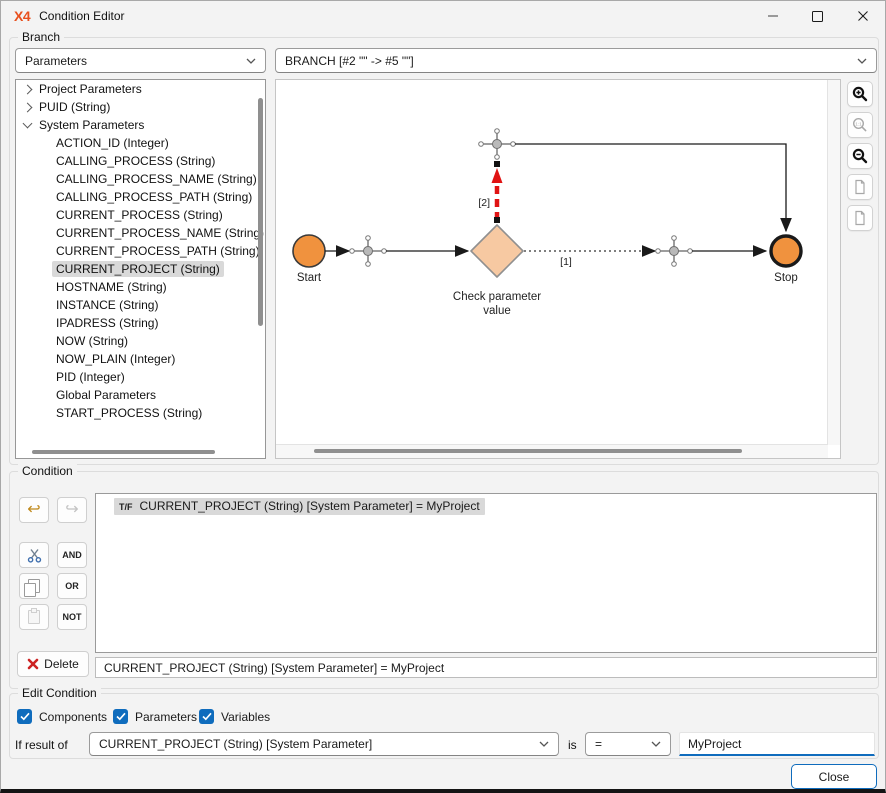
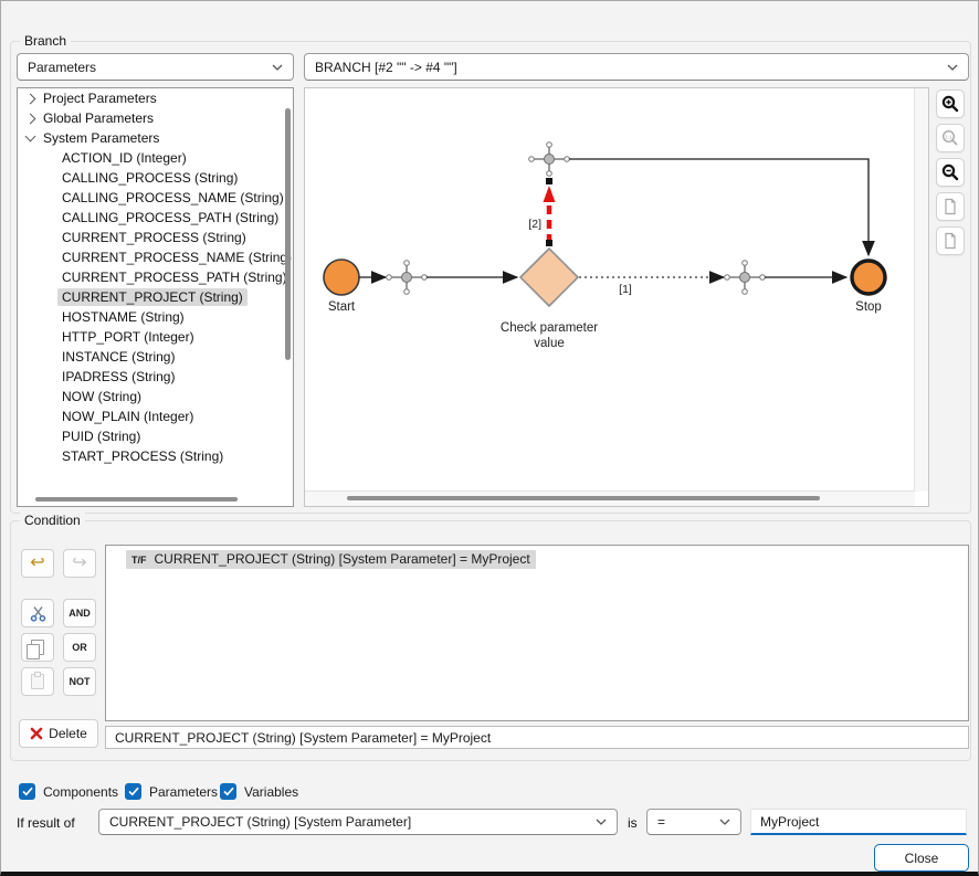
- X4
- Condition Editor
  Branch
  Parameters
- BRANCH [#2 "" -> #5 ""]
+ BRANCH [#2 "" -> #4 ""]
  Project Parameters
- PUID (String)
+ Global Parameters
  System Parameters
  ACTION_ID (Integer)
  CALLING_PROCESS (String)
  CALLING_PROCESS_NAME (String)
  CALLING_PROCESS_PATH (String)
  CURRENT_PROCESS (String)
  CURRENT_PROCESS_NAME (String
  CURRENT_PROCESS_PATH (String
  CURRENT_PROJECT (String)
  HOSTNAME (String)
+ HTTP_PORT (Integer)
  INSTANCE (String)
  IPADRESS (String)
  NOW (String)
  NOW_PLAIN (Integer)
- PID (Integer)
- Global Parameters
+ PUID (String)
  START_PROCESS (String)
  Start
  Check parameter
  value
  [2]
  [1]
  Stop
  Condition
  ↩
  ↪
  AND
  OR
  NOT
  Delete
  T/F CURRENT_PROJECT (String) [System Parameter] = MyProject
  CURRENT_PROJECT (String) [System Parameter] = MyProject
- Edit Condition
  Components
  Parameters
  Variables
  If result of
  CURRENT_PROJECT (String) [System Parameter]
  is
  =
  MyProject
  Close
